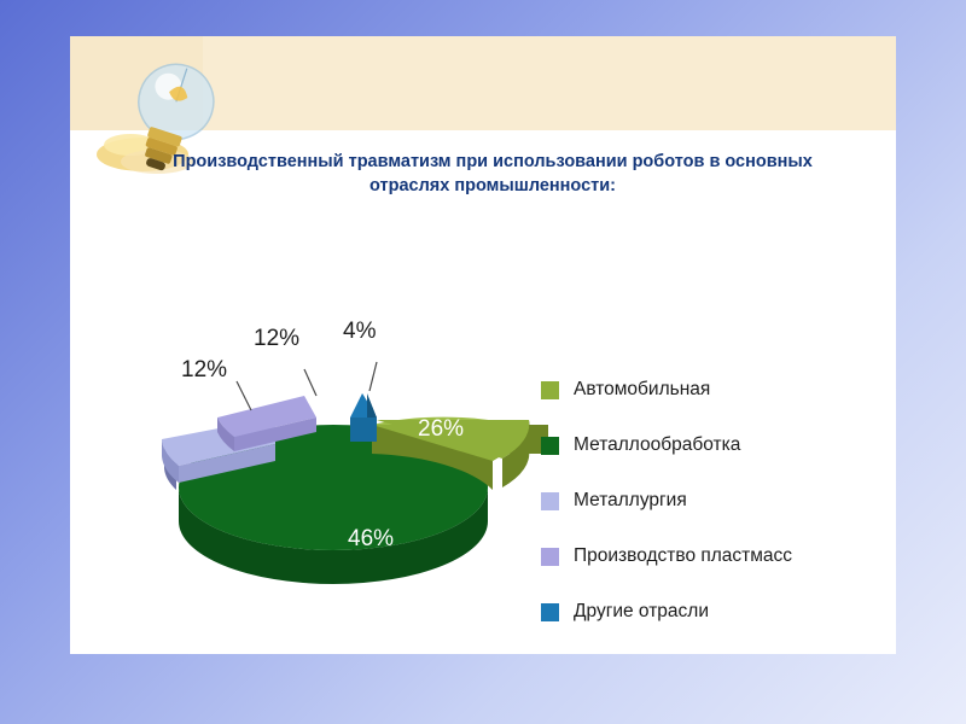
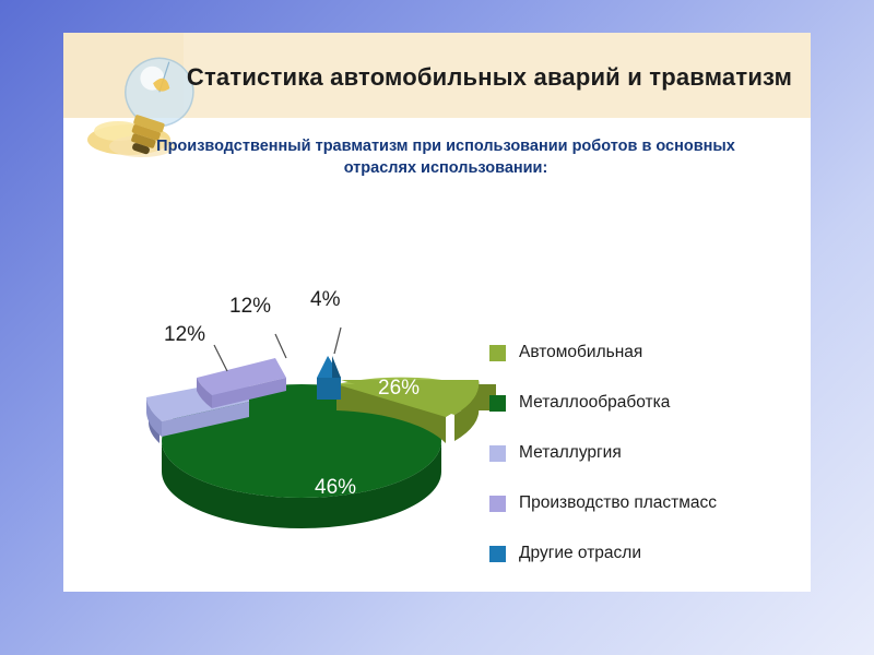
+ Статистика автомобильных аварий и травматизм
- Производственный травматизм при использовании роботов в основных отраслях промышленности:
+ Производственный травматизм при использовании роботов в основных отраслях использовании:
  12%
  12%
  4%
  26%
  46%
  Автомобильная
  Металлообработка
  Металлургия
  Производство пластмасс
  Другие отрасли
